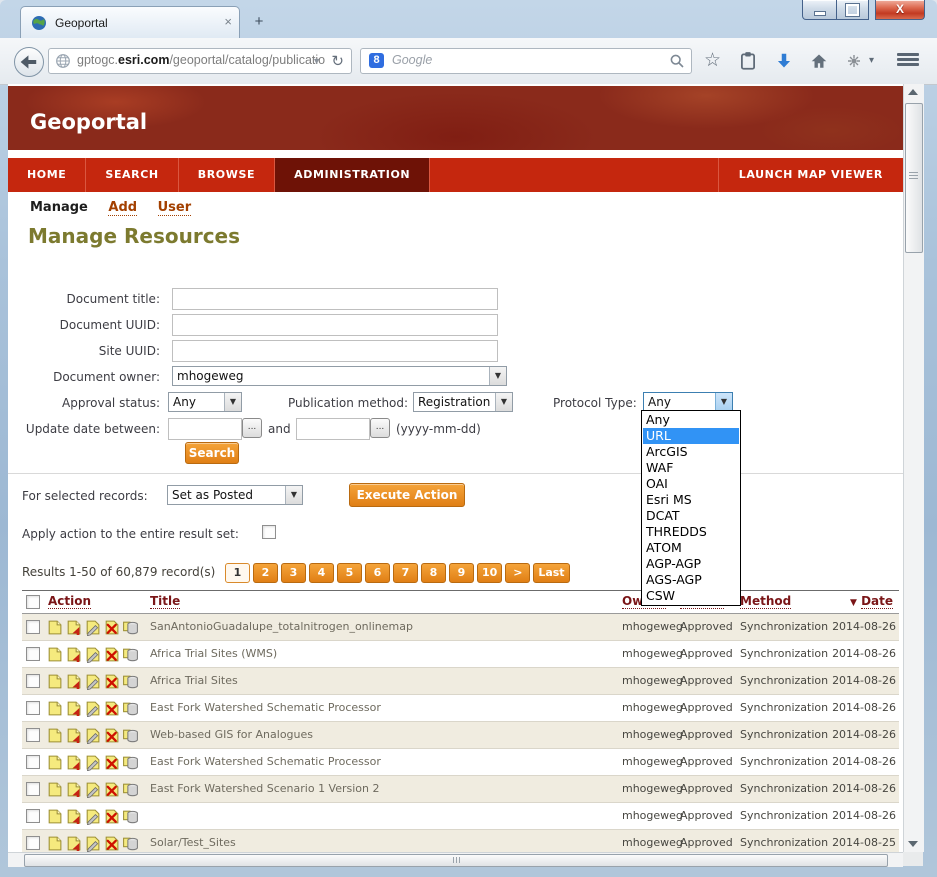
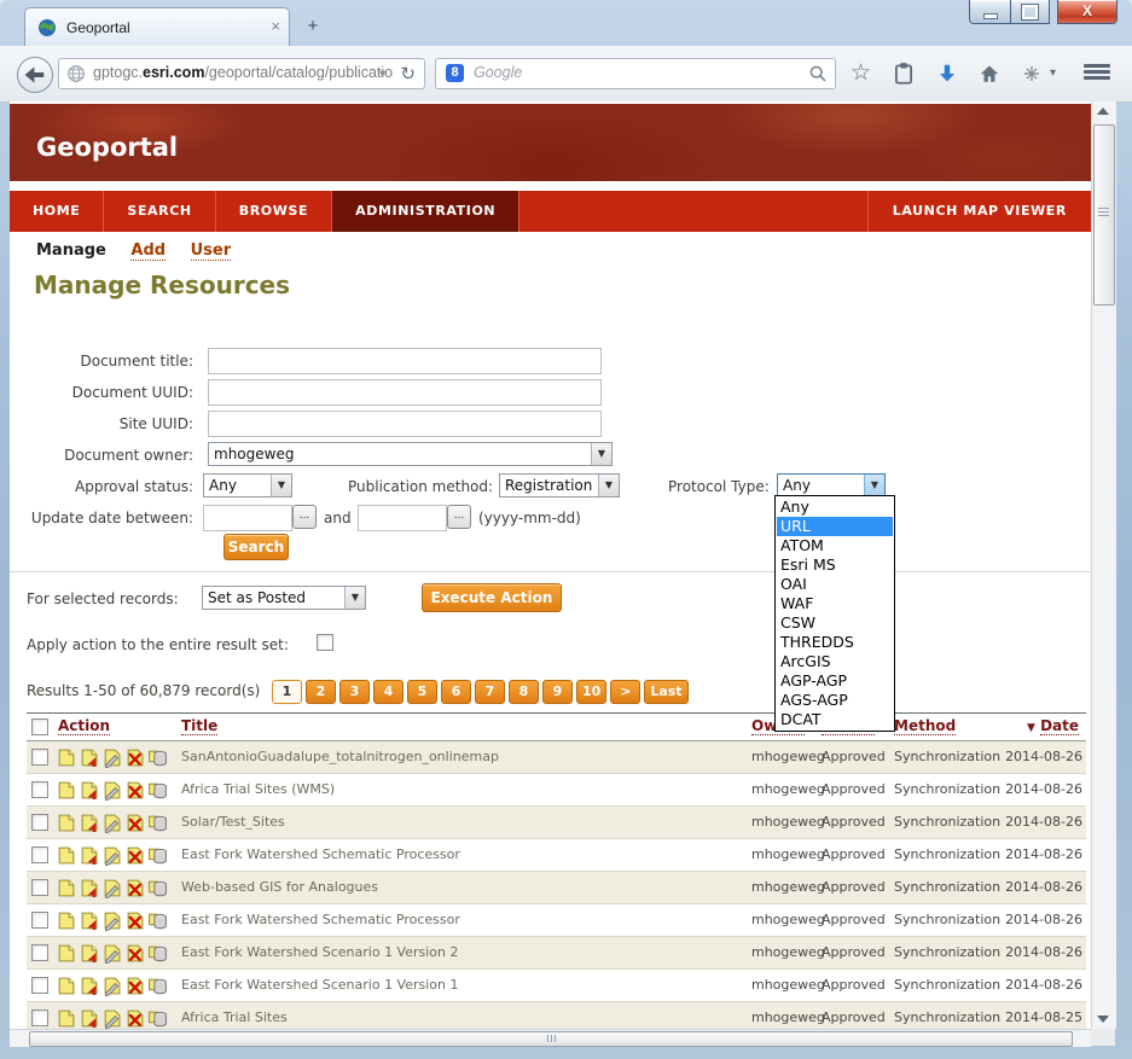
  Geoportal
  ×
  +
  X
  gptogc.esri.com/geoportal/catalog/publicatio
  ▼
  ↻
  8
  Google
  ☆
  ▾
  Geoportal
  HOME SEARCH BROWSE ADMINISTRATION
  LAUNCH MAP VIEWER
  Manage Add User
  Manage Resources
  Document title:
  Document UUID:
  Site UUID:
  Document owner:
  mhogeweg
  ▼
  Approval status:
  Any
  ▼
  Publication method:
  Registration
  ▼
  Protocol Type:
  Any
  ▼
  Update date between:
  ...
  and
  ...
  (yyyy-mm-dd)
  Search
  For selected records:
  Set as Posted
  ▼
  Execute Action
  Apply action to the entire result set:
  Results 1-50 of 60,879 record(s)
  1
  2
  3
  4
  5
  6
  7
  8
  9
  10
  >
  Last
  Action
  Title
  Method
  ▼ Date
  SanAntonioGuadalupe_totalnitrogen_onlinemap
  mhogeweg
  Approved
  Synchronization
  2014-08-26
  Africa Trial Sites (WMS)
  mhogeweg
  Approved
  Synchronization
  2014-08-26
- Africa Trial Sites
+ Solar/Test_Sites
  mhogeweg
  Approved
  Synchronization
  2014-08-26
  East Fork Watershed Schematic Processor
  mhogeweg
  Approved
  Synchronization
  2014-08-26
  Web-based GIS for Analogues
  mhogeweg
  Approved
  Synchronization
  2014-08-26
  East Fork Watershed Schematic Processor
  mhogeweg
  Approved
  Synchronization
  2014-08-26
  East Fork Watershed Scenario 1 Version 2
  mhogeweg
  Approved
  Synchronization
  2014-08-26
+ East Fork Watershed Scenario 1 Version 1
  mhogeweg
  Approved
  Synchronization
  2014-08-26
- Solar/Test_Sites
+ Africa Trial Sites
  mhogeweg
  Approved
  Synchronization
  2014-08-25
  Any
  URL
- ArcGIS
+ ATOM
- WAF
+ Esri MS
  OAI
- Esri MS
+ WAF
- DCAT
+ CSW
  THREDDS
- ATOM
+ ArcGIS
  AGP-AGP
  AGS-AGP
- CSW
+ DCAT
